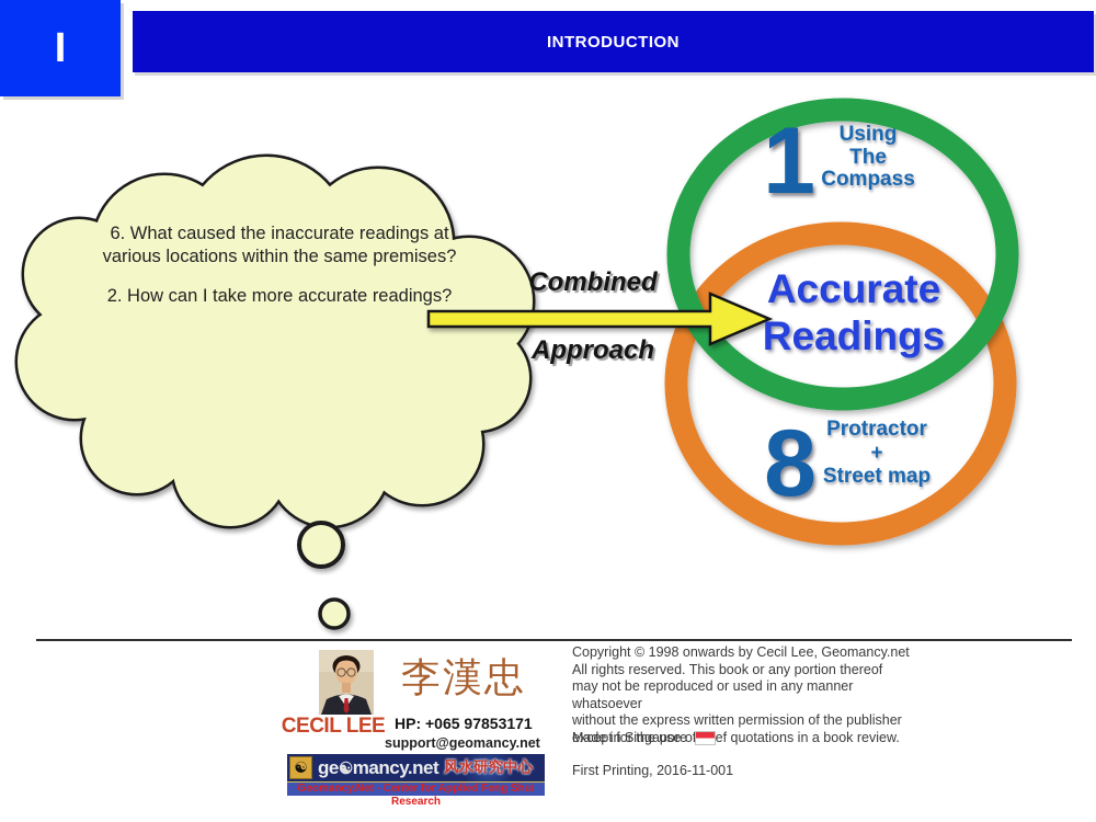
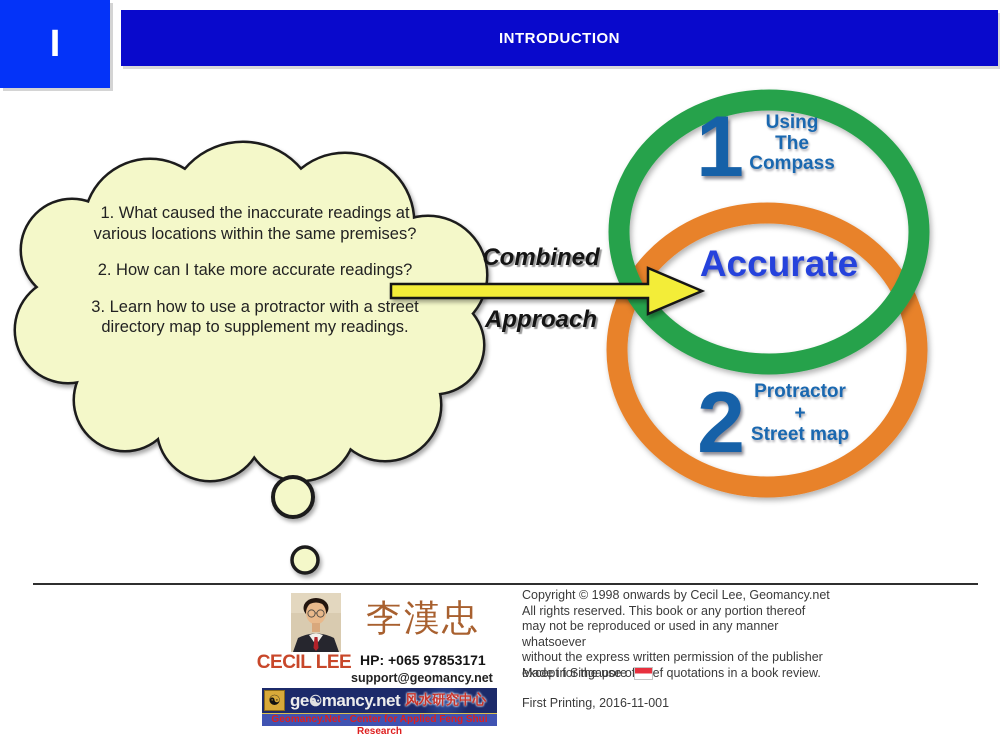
  I
  INTRODUCTION
- 6. What caused the inaccurate readings at various locations within the same premises?
+ 1. What caused the inaccurate readings at various locations within the same premises?
  2. How can I take more accurate readings?
+ 3. Learn how to use a protractor with a street directory map to supplement my readings.
  Combined
  Approach
  1
  Using
  The
  Compass
  Accurate
- Readings
- 8
+ 2
  Protractor
  +
  Street map
  CECIL LEE
  李漢忠
  HP: +065 97853171
  support@geomancy.net
  ☯
  ge☯mancy.net
  风水研究中心
  Geomancy.Net - Center for Applied Feng Shui Research
  Copyright © 1998 onwards by Cecil Lee, Geomancy.net
  All rights reserved. This book or any portion thereof
  may not be reproduced or used in any manner whatsoever
  without the express written permission of the publisher
  except for the use oef quotations in a book review.
  Made in Singapore
  First Printing, 2016-11-001
